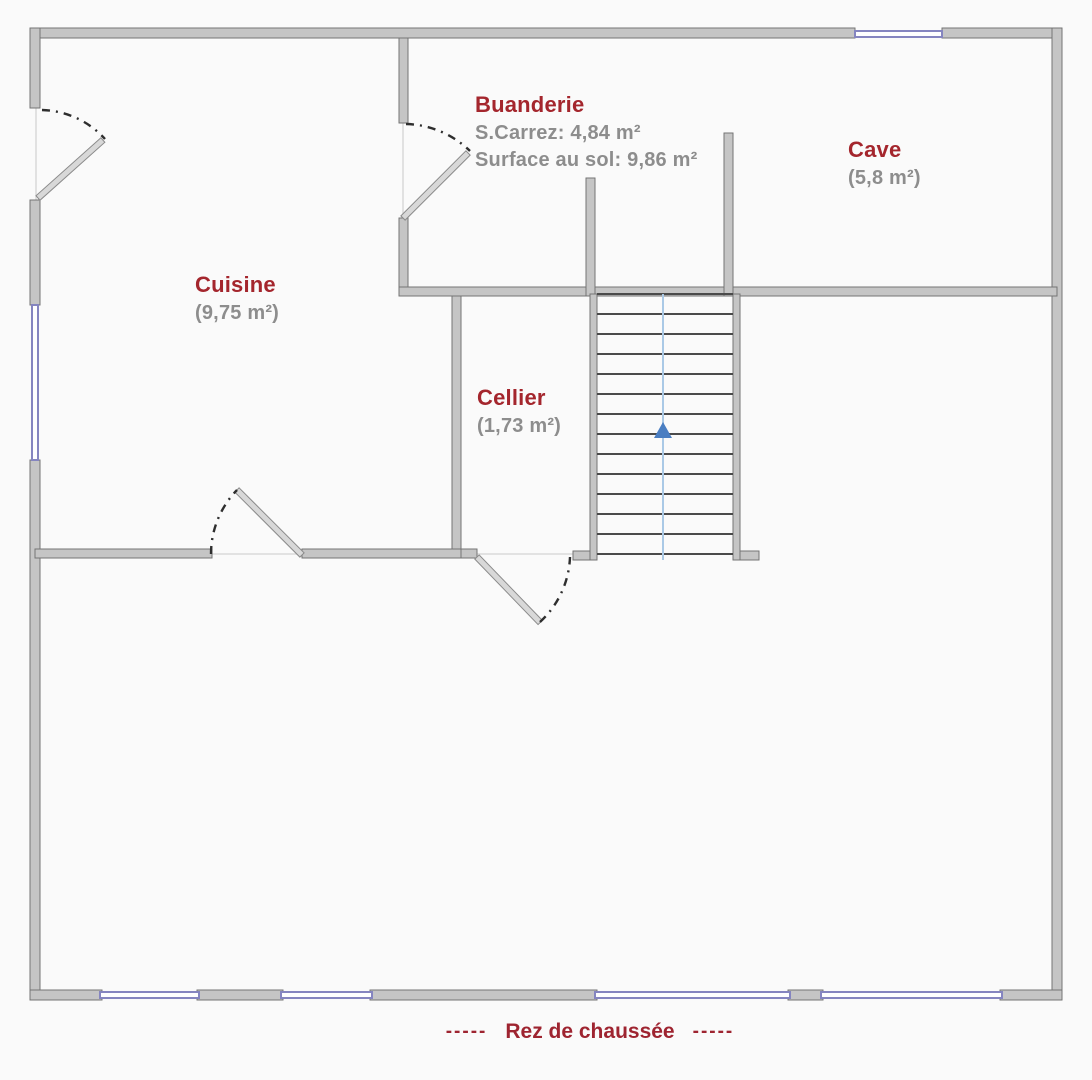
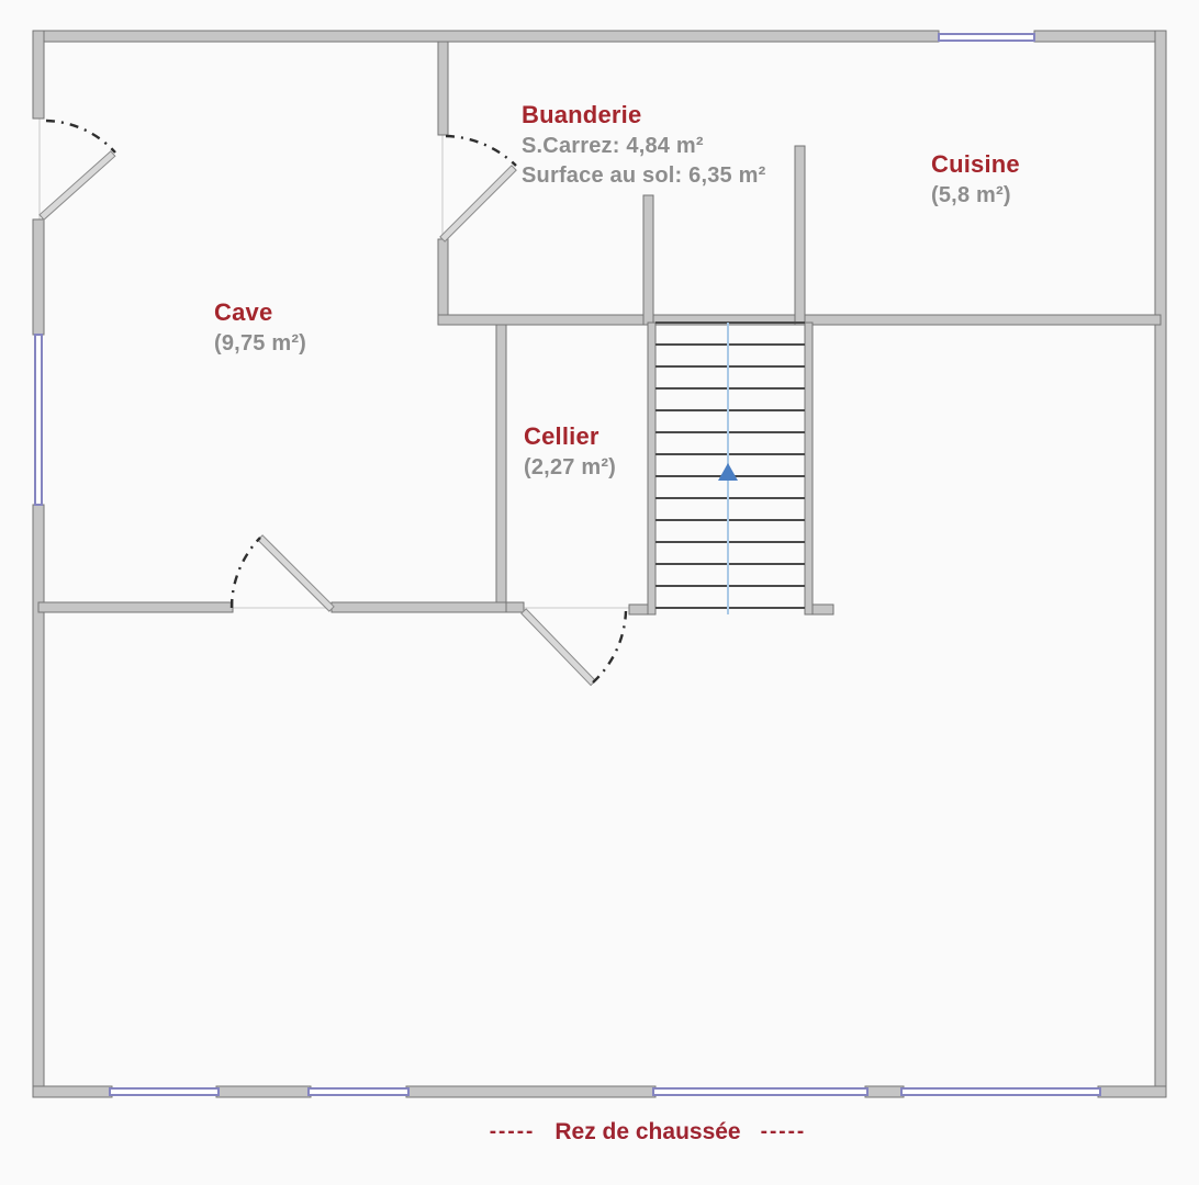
  Buanderie
  S.Carrez: 4,84 m²
- Surface au sol: 9,86 m²
+ Surface au sol: 6,35 m²
- Cave
+ Cuisine
  (5,8 m²)
- Cuisine
+ Cave
  (9,75 m²)
  Cellier
- (1,73 m²)
+ (2,27 m²)
  -----
  Rez de chaussée
  -----
